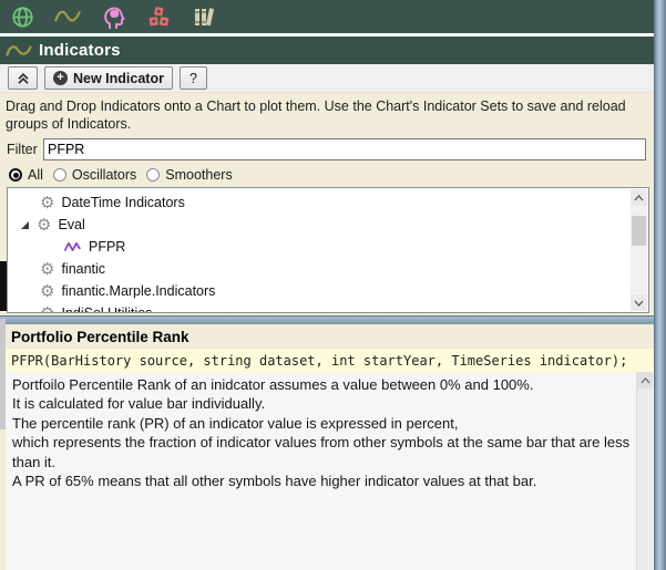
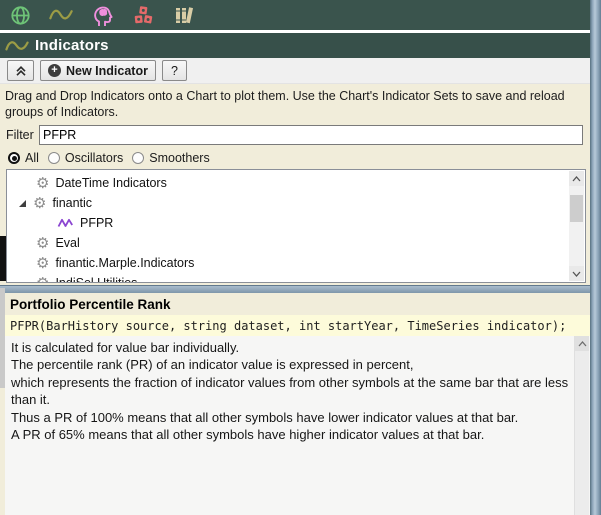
  Indicators
  +
  New Indicator
  ?
  Drag and Drop Indicators onto a Chart to plot them. Use the Chart's Indicator Sets to save and reload groups of Indicators.
  Filter
  PFPR
  All
  Oscillators
  Smoothers
  ⚙
  DateTime Indicators
  ⚙
- Eval
+ finantic
  PFPR
  ⚙
- finantic
+ Eval
  ⚙
  finantic.Marple.Indicators
  Portfolio Percentile Rank
  PFPR(BarHistory source, string dataset, int startYear, TimeSeries indicator);
- Portfoilo Percentile Rank of an inidcator assumes a value between 0% and 100%.
  It is calculated for value bar individually.
  The percentile rank (PR) of an indicator value is expressed in percent,
  which represents the fraction of indicator values from other symbols at the same bar that are less
  than it.
+ Thus a PR of 100% means that all other symbols have lower indicator values at that bar.
  A PR of 65% means that all other symbols have higher indicator values at that bar.
